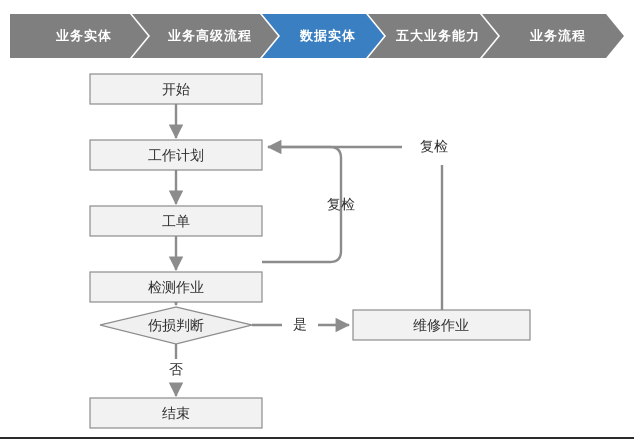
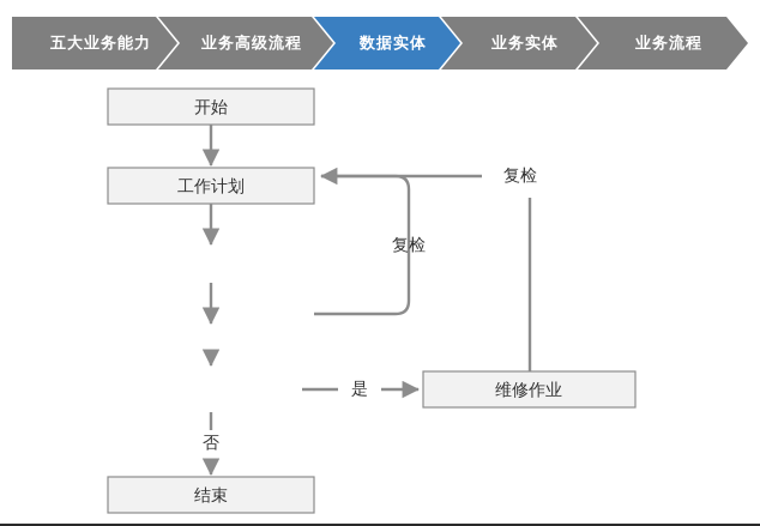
- 业务实体
+ 五大业务能力
  业务高级流程
  数据实体
- 五大业务能力
+ 业务实体
  业务流程
  开始
  工作计划
- 工单
- 检测作业
- 伤损判断
  维修作业
  结束
  复检
  复检
  是
  否
